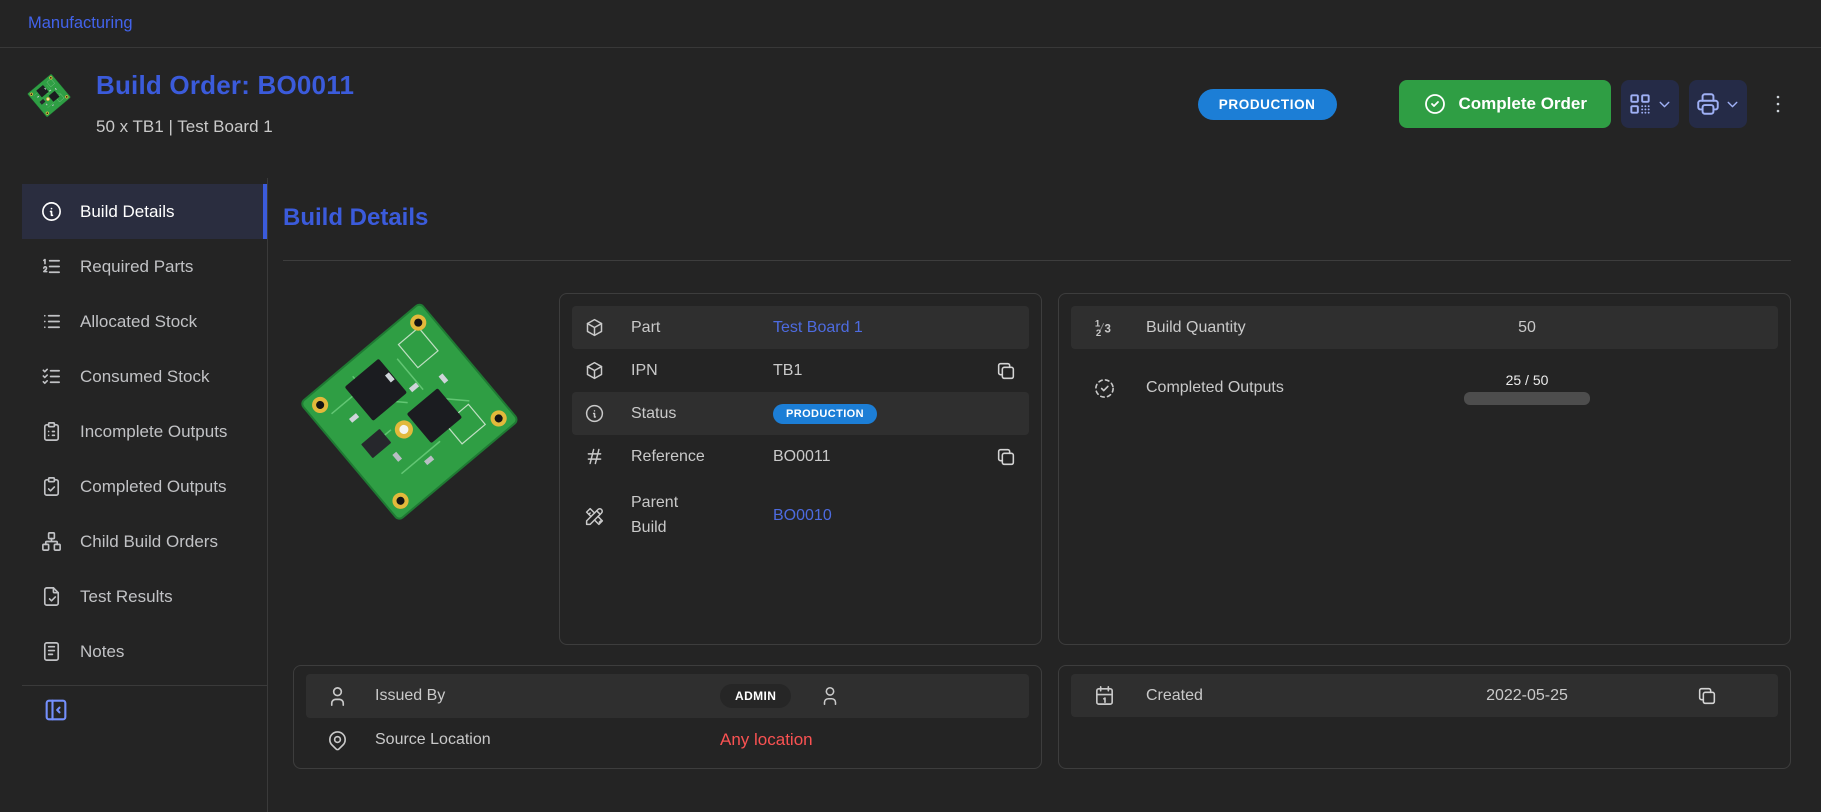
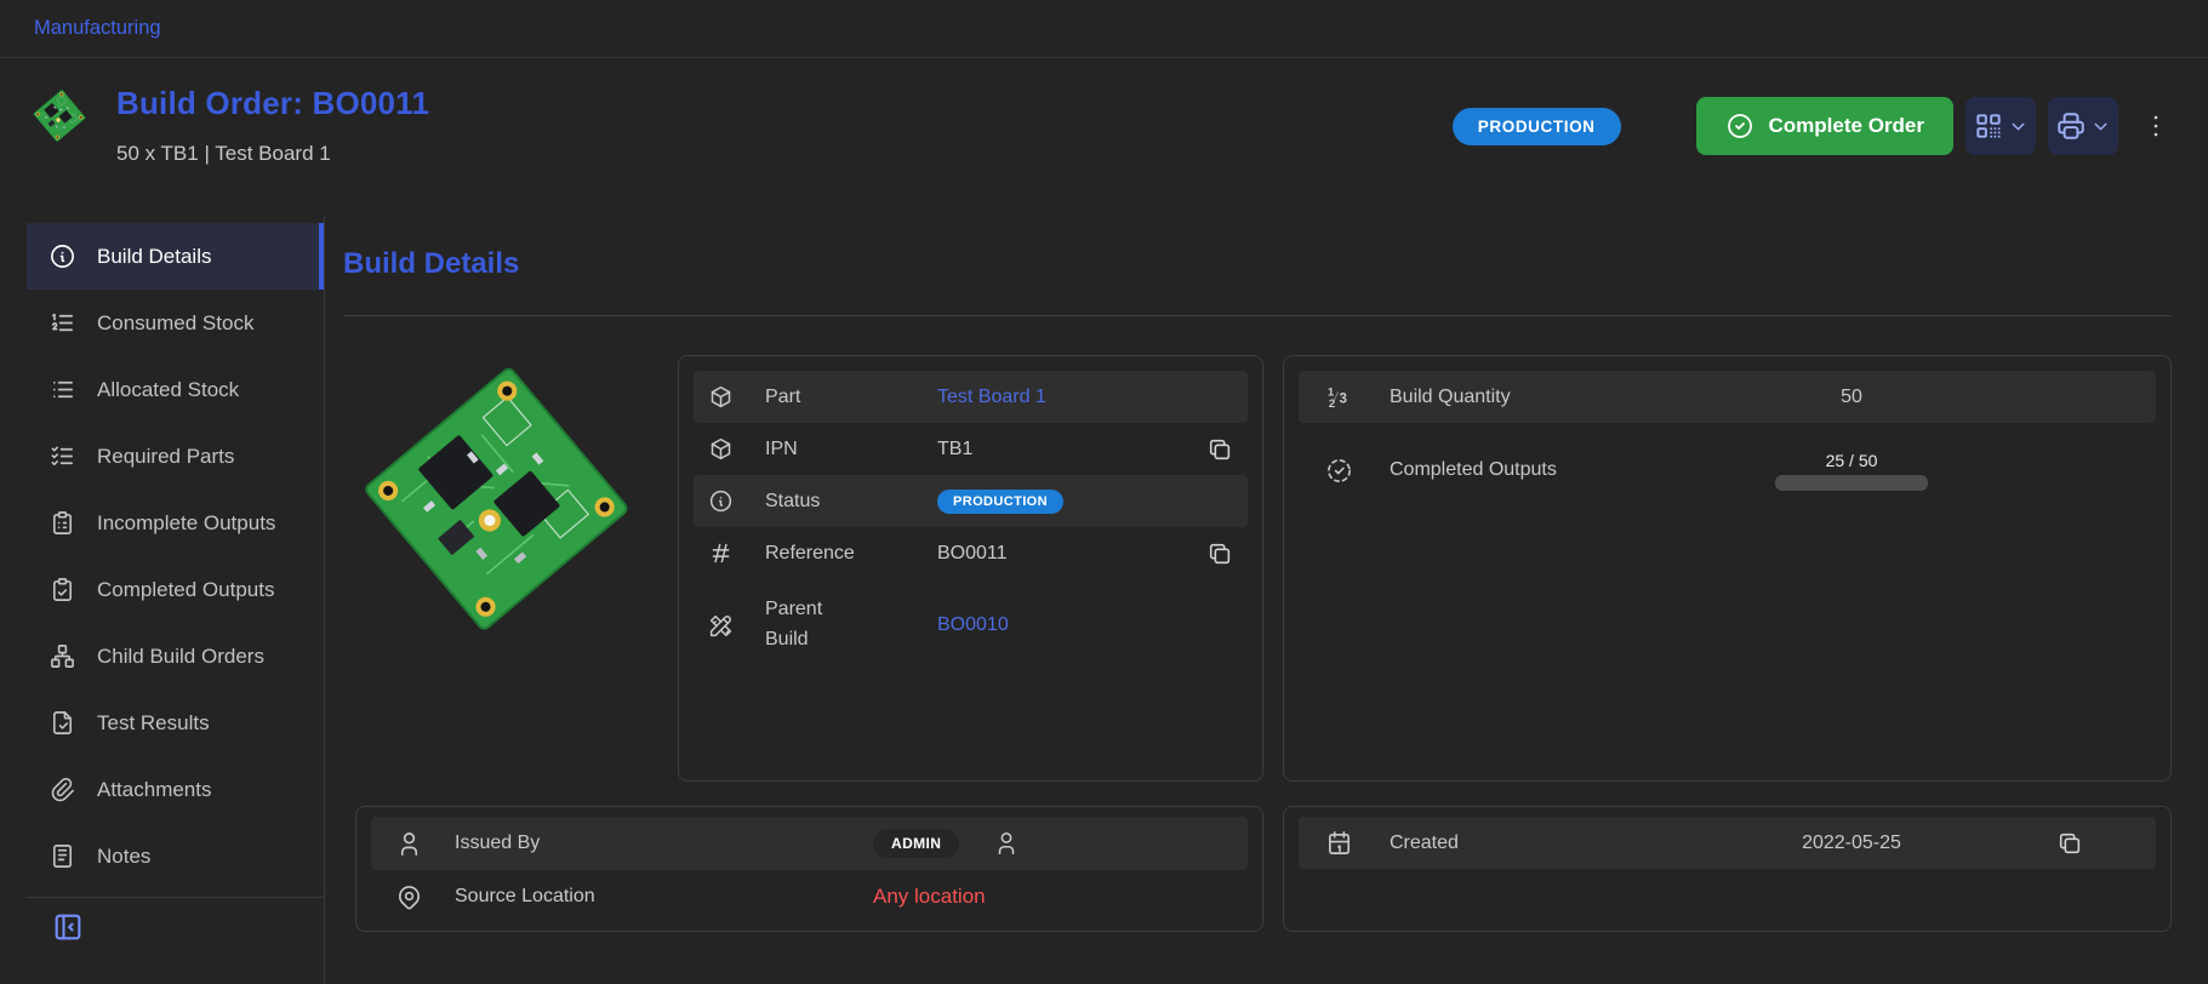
  Manufacturing
  Build Order: BO0011
  50 x TB1 | Test Board 1
  PRODUCTION
  Complete Order
  Build Details
- Required Parts
+ Consumed Stock
  Allocated Stock
- Consumed Stock
+ Required Parts
  Incomplete Outputs
  Completed Outputs
  Child Build Orders
  Test Results
+ Attachments
  Notes
  Build Details
  Part
  Test Board 1
  IPN
  TB1
  Status
  PRODUCTION
  Reference
  BO0011
  Parent Build
  BO0010
  1
  2
  3
  Build Quantity
  50
  Completed Outputs
  25 / 50
  Issued By
  ADMIN
  Source Location
  Any location
  Created
  2022-05-25
